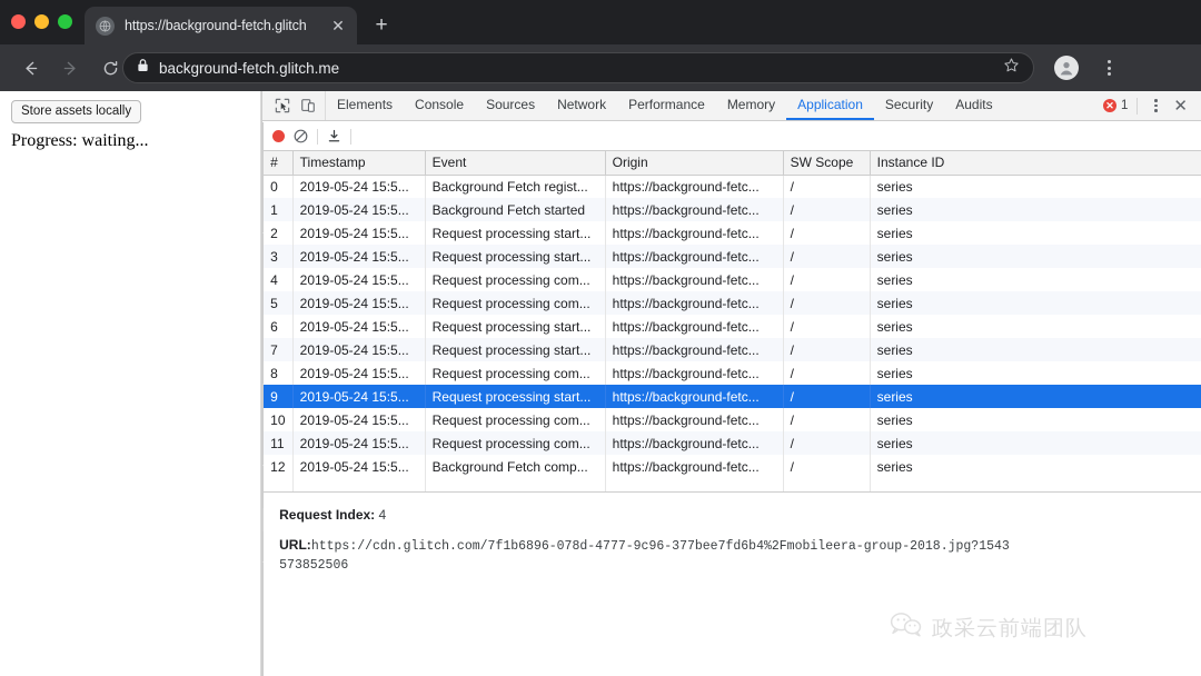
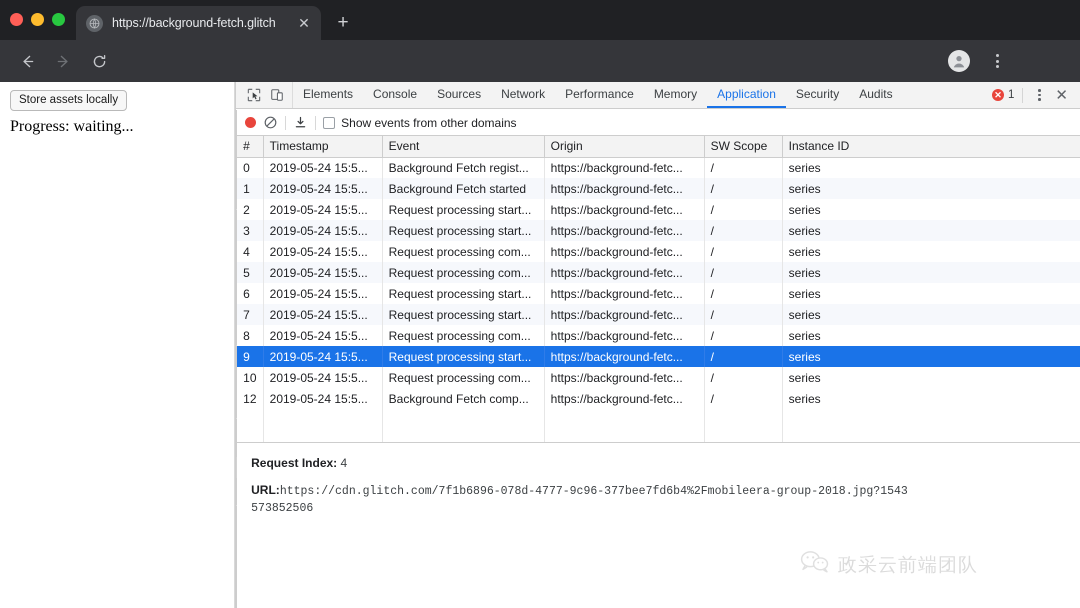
  https://background-fetch.glitch
  ✕
  +
- background-fetch.glitch.me
  Store assets locally
  Progress: waiting...
  Elements
  Console
  Sources
  Network
  Performance
  Memory
  Application
  Security
  Audits
  ✕
  1
  ✕
+ Show events from other domains
  #	Timestamp	Event	Origin	SW Scope	Instance ID
  0	2019-05-24 15:5...	Background Fetch regist...	https://background-fetc...	/	series
  1	2019-05-24 15:5...	Background Fetch started	https://background-fetc...	/	series
  2	2019-05-24 15:5...	Request processing start...	https://background-fetc...	/	series
  3	2019-05-24 15:5...	Request processing start...	https://background-fetc...	/	series
  4	2019-05-24 15:5...	Request processing com...	https://background-fetc...	/	series
  5	2019-05-24 15:5...	Request processing com...	https://background-fetc...	/	series
  6	2019-05-24 15:5...	Request processing start...	https://background-fetc...	/	series
  7	2019-05-24 15:5...	Request processing start...	https://background-fetc...	/	series
  8	2019-05-24 15:5...	Request processing com...	https://background-fetc...	/	series
  9	2019-05-24 15:5...	Request processing start...	https://background-fetc...	/	series
  10	2019-05-24 15:5...	Request processing com...	https://background-fetc...	/	series
- 11	2019-05-24 15:5...	Request processing com...	https://background-fetc...	/	series
  12	2019-05-24 15:5...	Background Fetch comp...	https://background-fetc...	/	series
  Request Index: 4
  URL:https://cdn.glitch.com/7f1b6896-078d-4777-9c96-377bee7fd6b4%2Fmobileera-group-2018.jpg?1543
  573852506
  政采云前端团队
